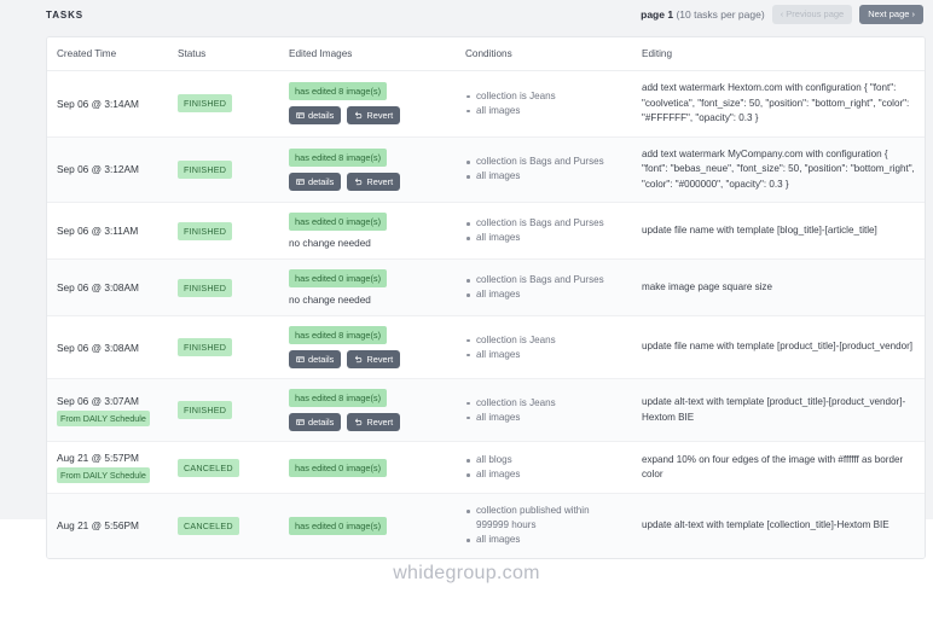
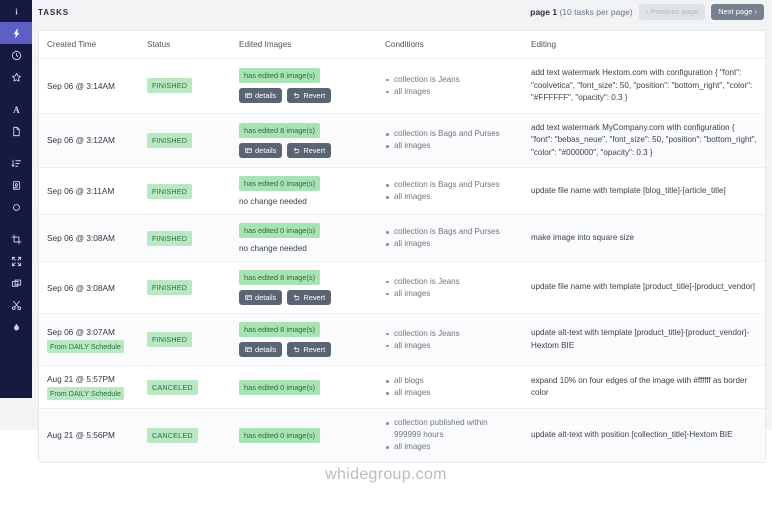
+ i
+ A
  TASKS
  page 1 (10 tasks per page)
  ‹ Previous page
  Next page ›
  Created Time	Status	Edited Images	Conditions	Editing
  Sep 06 @ 3:14AM	FINISHED	has edited 8 image(s) details Revert	collection is Jeansall images	add text watermark Hextom.com with configuration { "font": "coolvetica", "font_size": 50, "position": "bottom_right", "color": "#FFFFFF", "opacity": 0.3 }
  Sep 06 @ 3:12AM	FINISHED	has edited 8 image(s) details Revert	collection is Bags and Pursesall images	add text watermark MyCompany.com with configuration { "font": "bebas_neue", "font_size": 50, "position": "bottom_right", "color": "#000000", "opacity": 0.3 }
  Sep 06 @ 3:11AM	FINISHED	has edited 0 image(s)no change needed	collection is Bags and Pursesall images	update file name with template [blog_title]-[article_title]
- Sep 06 @ 3:08AM	FINISHED	has edited 0 image(s)no change needed	collection is Bags and Pursesall images	make image page square size
+ Sep 06 @ 3:08AM	FINISHED	has edited 0 image(s)no change needed	collection is Bags and Pursesall images	make image into square size
  Sep 06 @ 3:08AM	FINISHED	has edited 8 image(s) details Revert	collection is Jeansall images	update file name with template [product_title]-[product_vendor]
  Sep 06 @ 3:07AMFrom DAILY Schedule	FINISHED	has edited 8 image(s) details Revert	collection is Jeansall images	update alt-text with template [product_title]-[product_vendor]-Hextom BIE
  Aug 21 @ 5:57PMFrom DAILY Schedule	CANCELED	has edited 0 image(s)	all blogsall images	expand 10% on four edges of the image with #ffffff as border color
- Aug 21 @ 5:56PM	CANCELED	has edited 0 image(s)	collection published within 999999 hoursall images	update alt-text with template [collection_title]-Hextom BIE
+ Aug 21 @ 5:56PM	CANCELED	has edited 0 image(s)	collection published within 999999 hoursall images	update alt-text with position [collection_title]-Hextom BIE
  whidegroup.com
